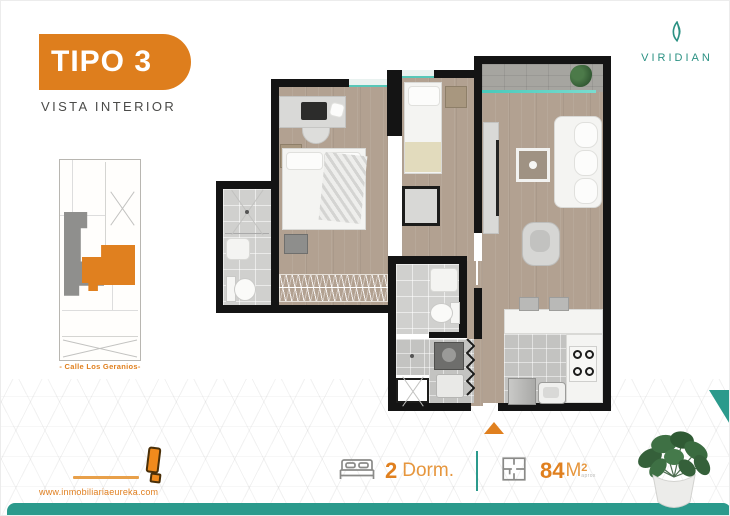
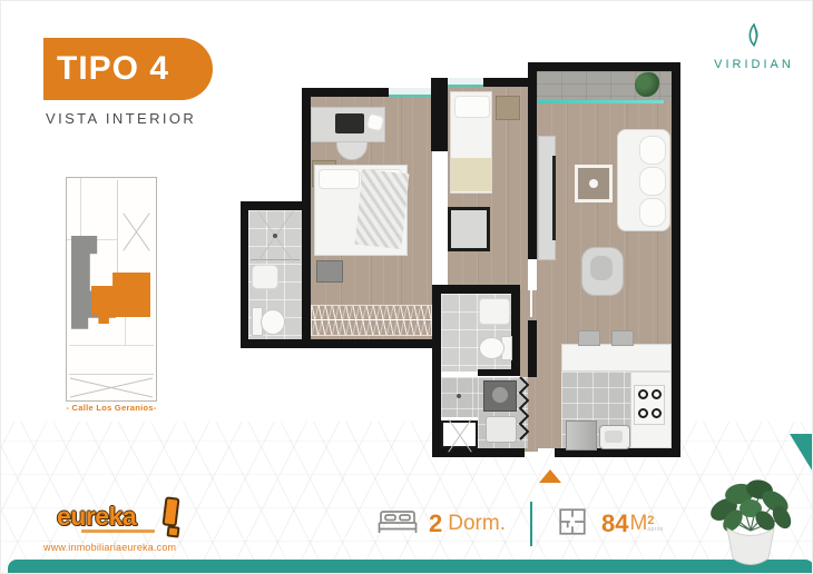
- TIPO 3
+ TIPO 4
  VISTA INTERIOR
  VIRIDIAN
  - Calle Los Geranios-
+ eureka
  www.inmobiliariaeureka.com
  2
  Dorm.
  84
  M
  2
